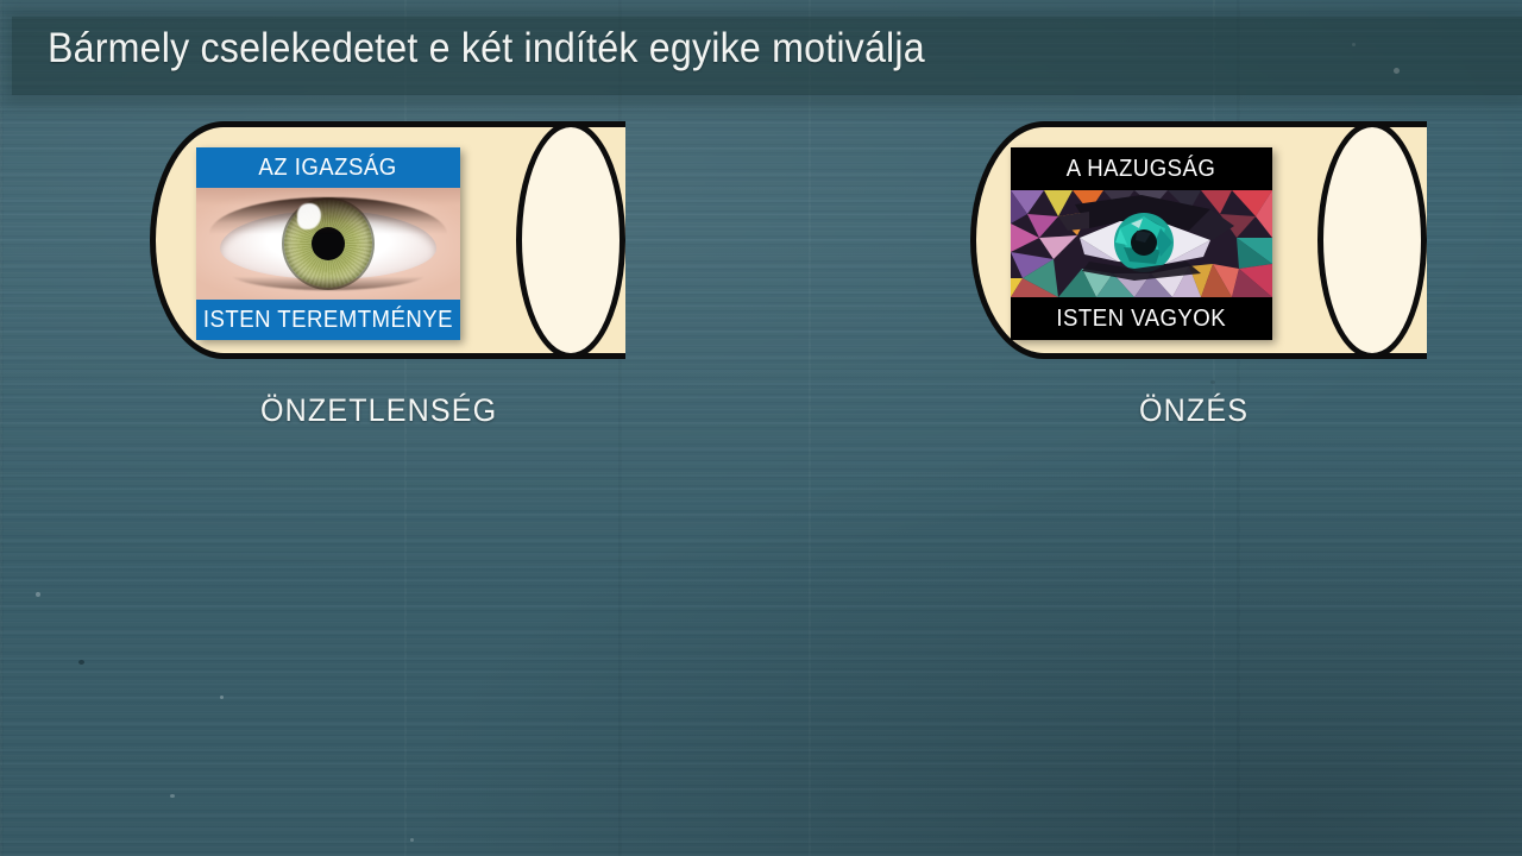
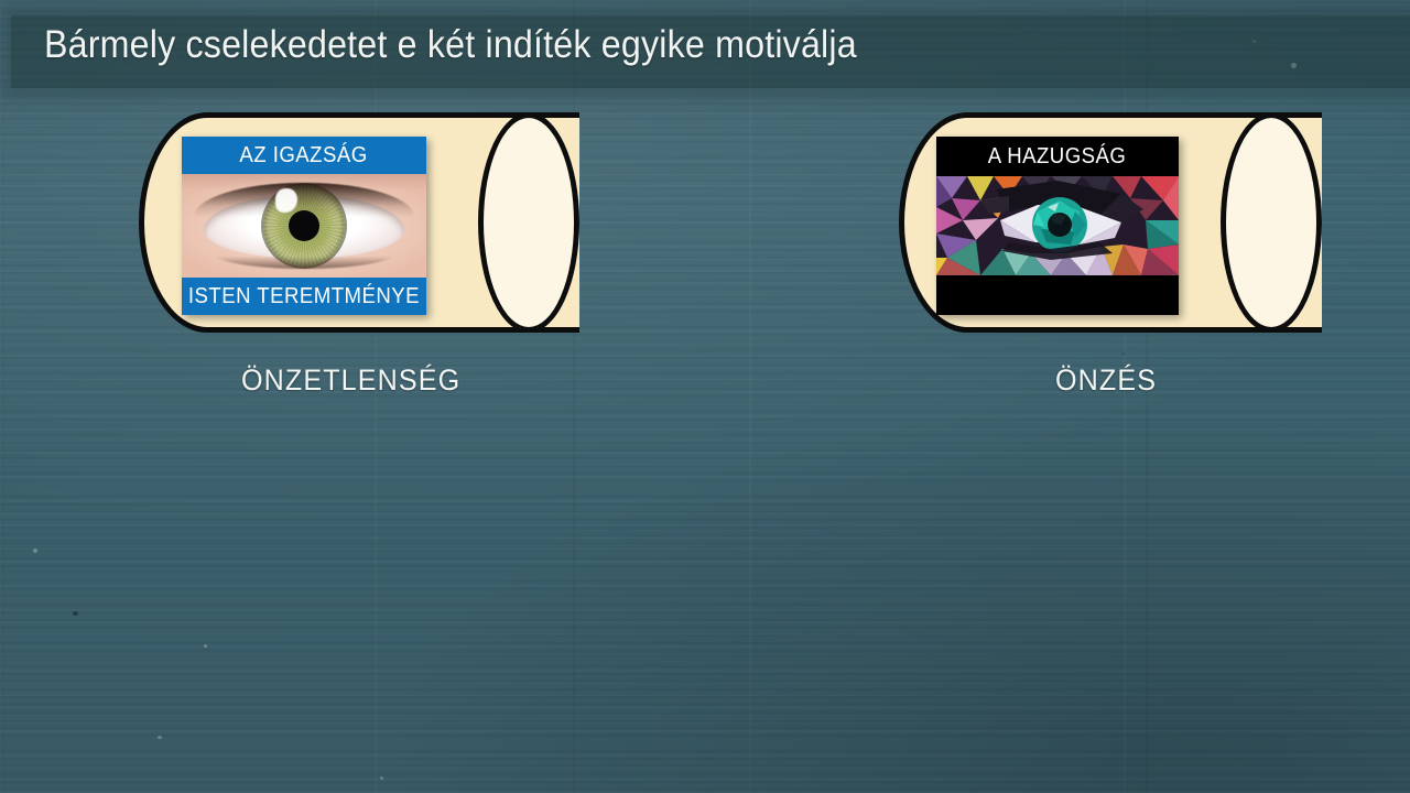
  Bármely cselekedetet e két indíték egyike motiválja
  AZ IGAZSÁG
  ISTEN TEREMTMÉNYE
  A HAZUGSÁG
- ISTEN VAGYOK
  ÖNZETLENSÉG
  ÖNZÉS
